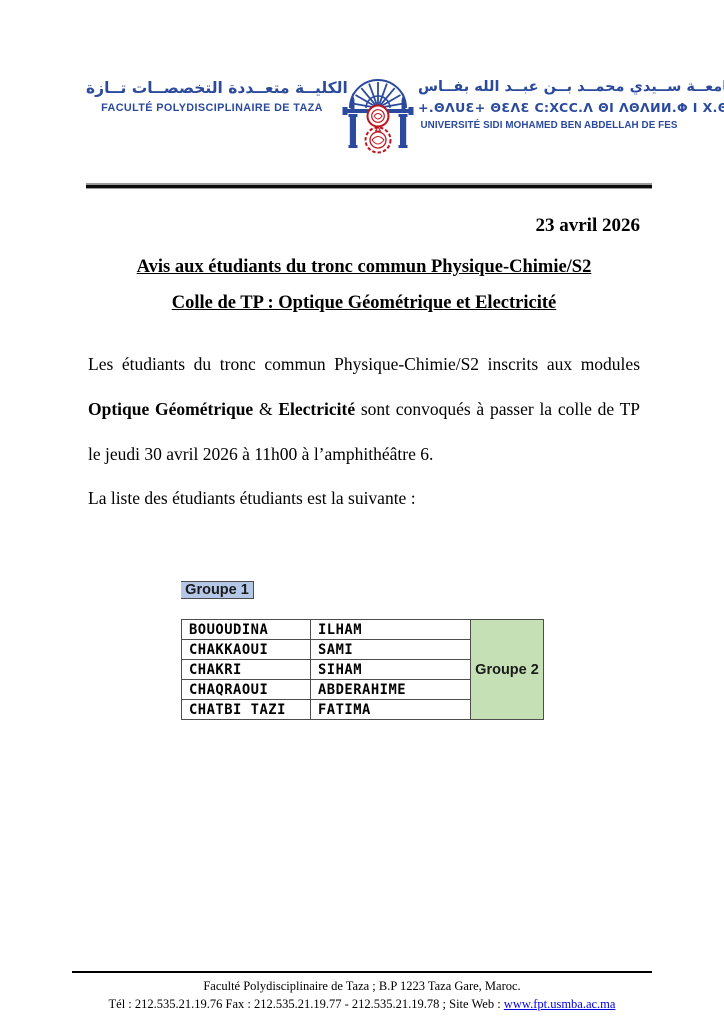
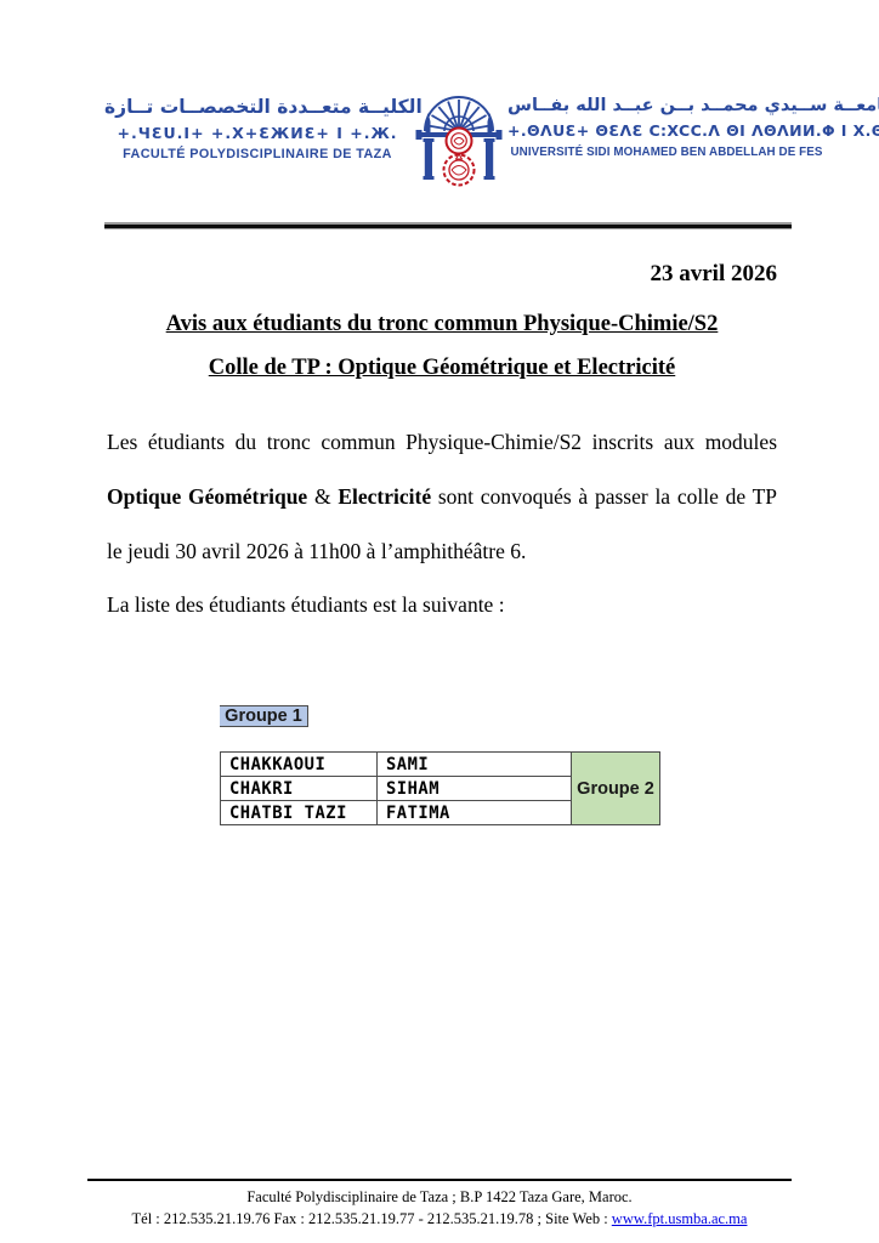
  كليــة متعــددة التخصصــات تــازة
+ +.ЧƐU.I+ +.X+ƐЖИƐ+ I +.Ж.
  FACULTÉ POLYDISCIPLINAIRE DE TAZA
  معــة ســيدي محمــد بــن عبــد الله بفــاس
  +.ΘΛUƐ+ ΘƐΛƐ C:XCC.Λ ΘI ΛΘΛИИ.Φ I X.Θ
  UNIVERSITÉ SIDI MOHAMED BEN ABDELLAH DE FES
  23 avril 2026
  Avis aux étudiants du tronc commun Physique-Chimie/S2
  Colle de TP : Optique Géométrique et Electricité
  Les étudiants du tronc commun Physique-Chimie/S2 inscrits aux modules Optique Géométrique & Electricité sont convoqués à passer la colle de TP le jeudi 30 avril 2026 à 11h00 à l’amphithéâtre 6.
  La liste des étudiants étudiants est la suivante :
  Groupe 1
- BOUOUDINA	ILHAM
  CHAKKAOUI	SAMI
  CHAKRI	SIHAM
- CHAQRAOUI	ABDERAHIME
  CHATBI TAZI	FATIMA
  Groupe 2
- Faculté Polydisciplinaire de Taza ; B.P 1223 Taza Gare, Maroc.
+ Faculté Polydisciplinaire de Taza ; B.P 1422 Taza Gare, Maroc.
  Tél : 212.535.21.19.76 Fax : 212.535.21.19.77 - 212.535.21.19.78 ; Site Web : www.fpt.usmba.ac.ma
